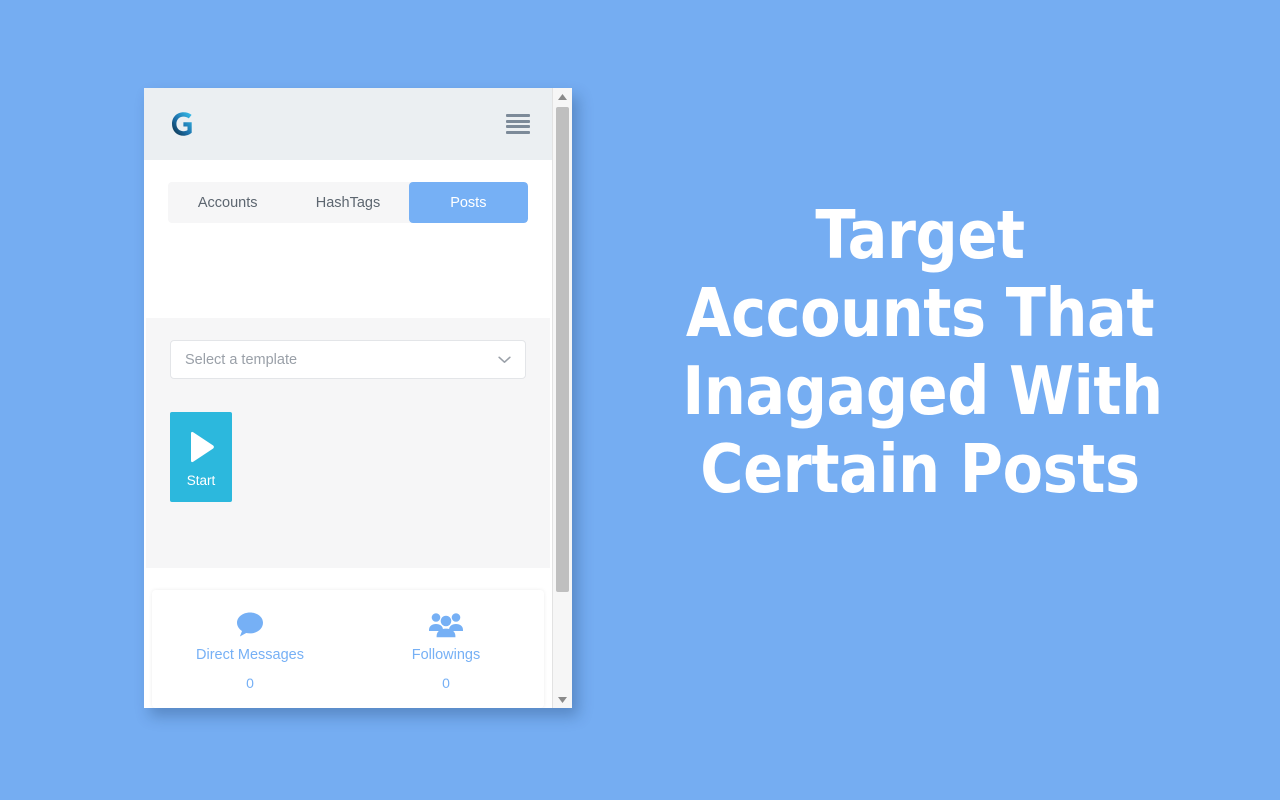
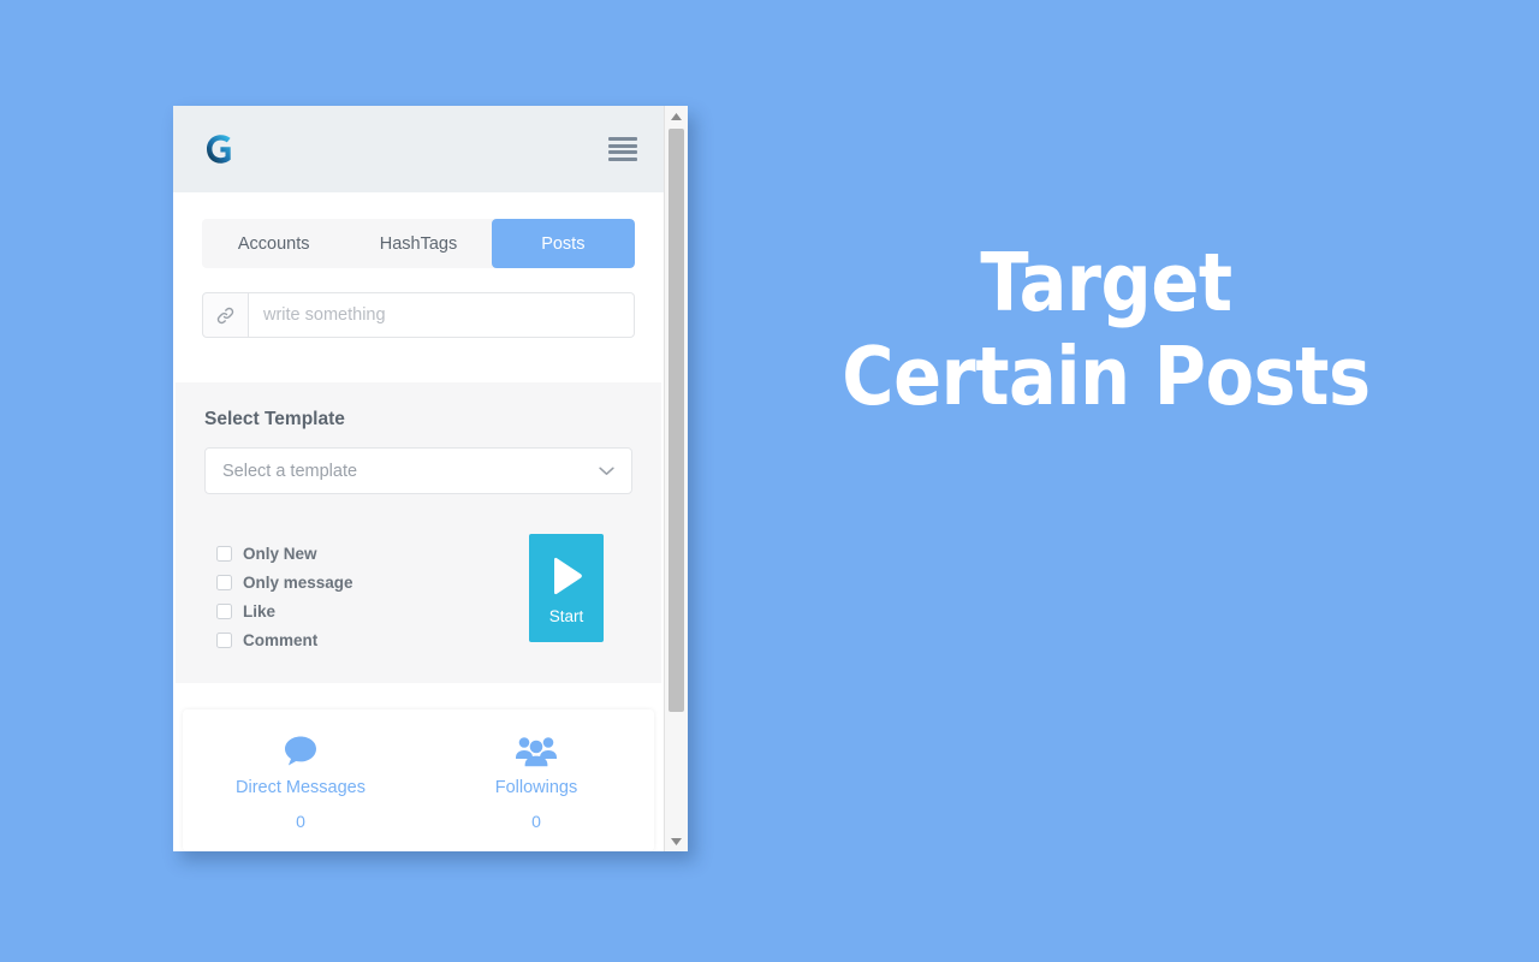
  Accounts
  HashTags
  Posts
+ write something
+ Select Template
  Select a template
+ Only New
+ Only message
+ Like
+ Comment
  Start
  Direct Messages
  0
  Followings
  0
  Target
- Accounts That
- Inagaged With
  Certain Posts
